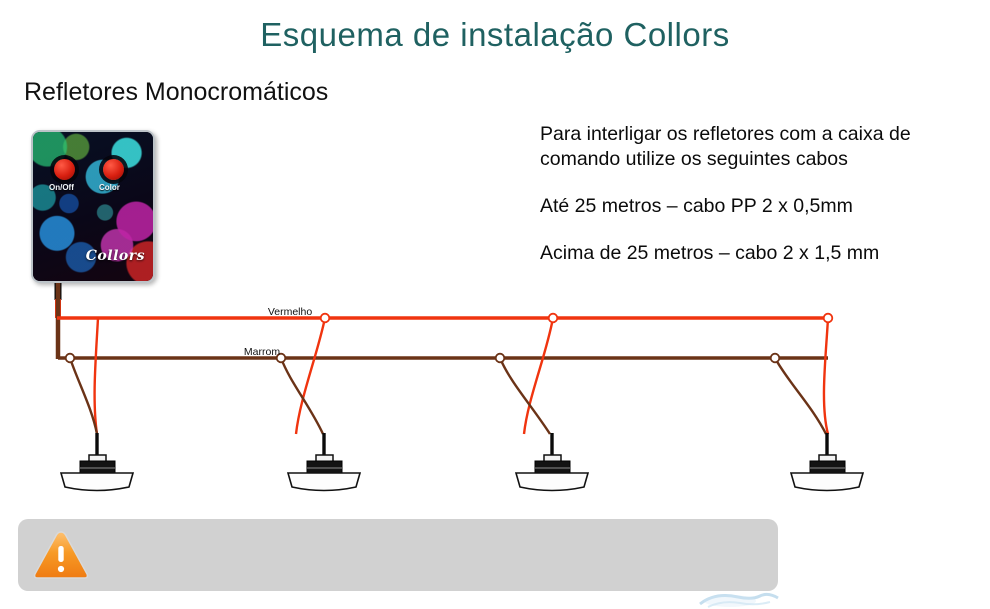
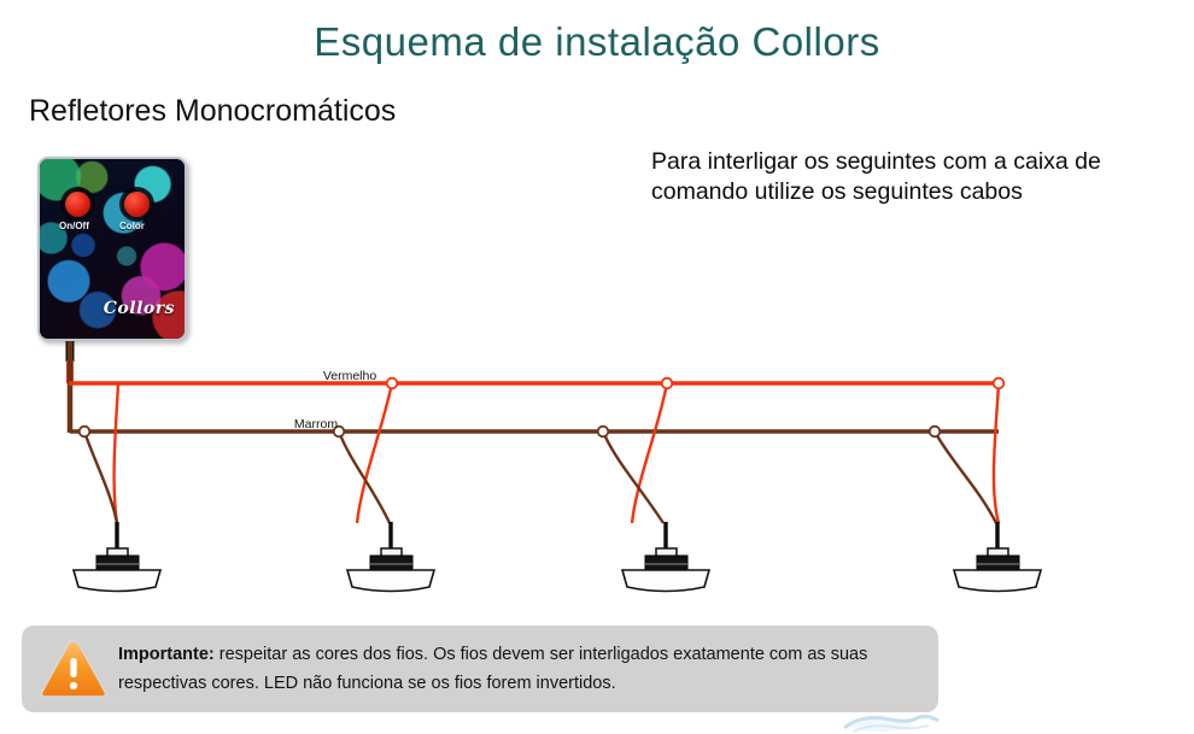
  Esquema de instalação Collors
  Refletores Monocromáticos
- Para interligar os refletores com a caixa de comando utilize os seguintes cabos
+ Para interligar os seguintes com a caixa de comando utilize os seguintes cabos
- Até 25 metros – cabo PP 2 x 0,5mm
- Acima de 25 metros – cabo 2 x 1,5 mm
  On/Off
  Color
  Collors
  Vermelho
  Marrom
+ Importante: respeitar as cores dos fios. Os fios devem ser interligados exatamente com as suas respectivas cores. LED não funciona se os fios forem invertidos.
